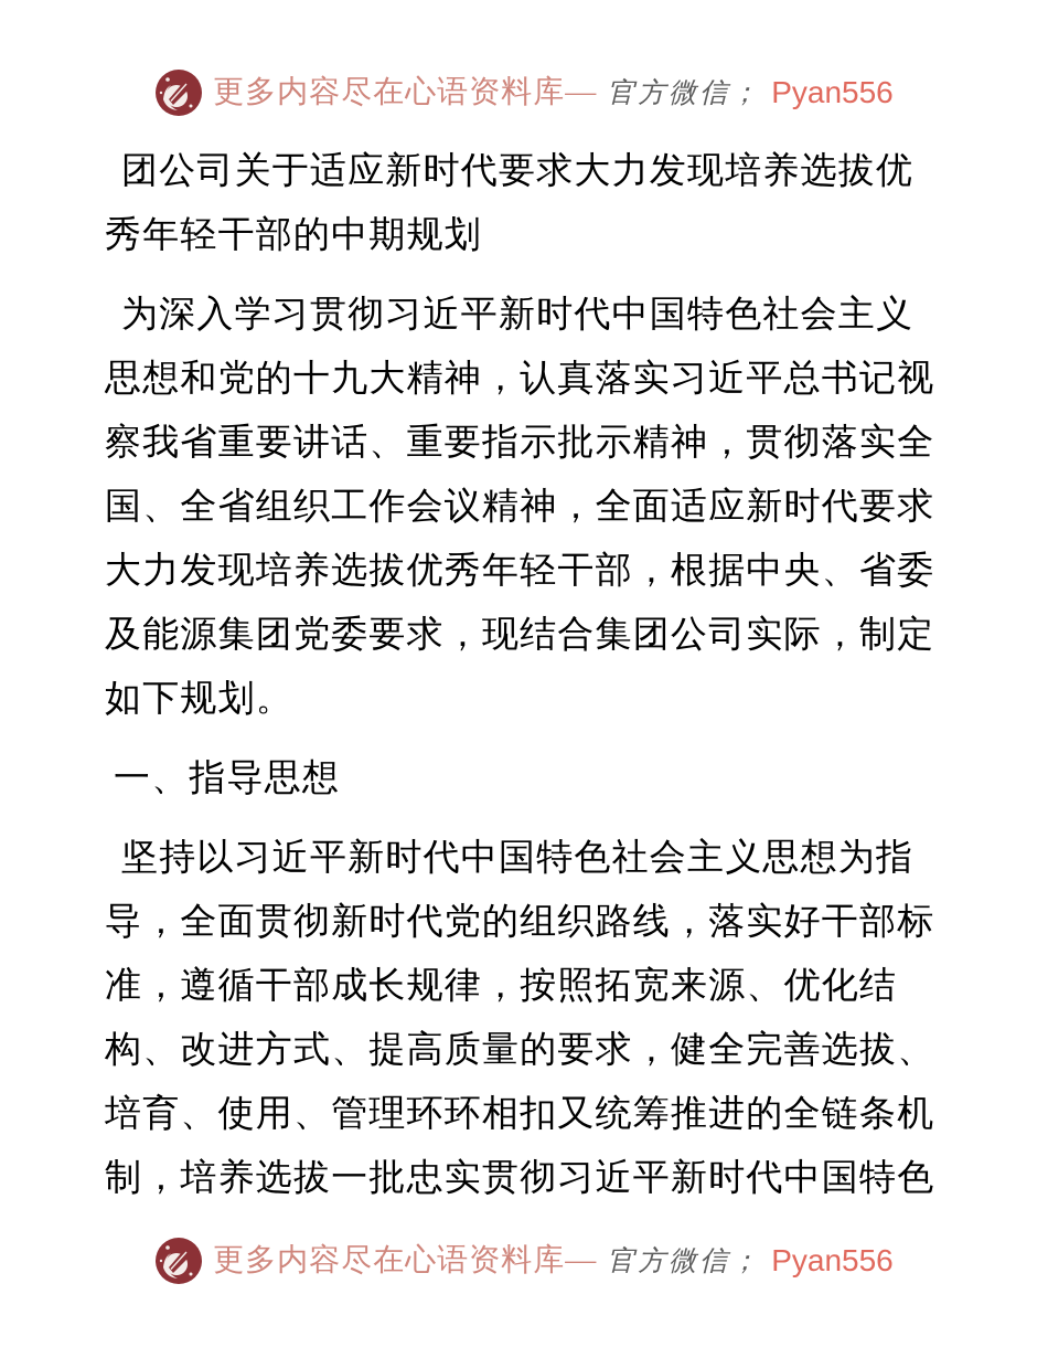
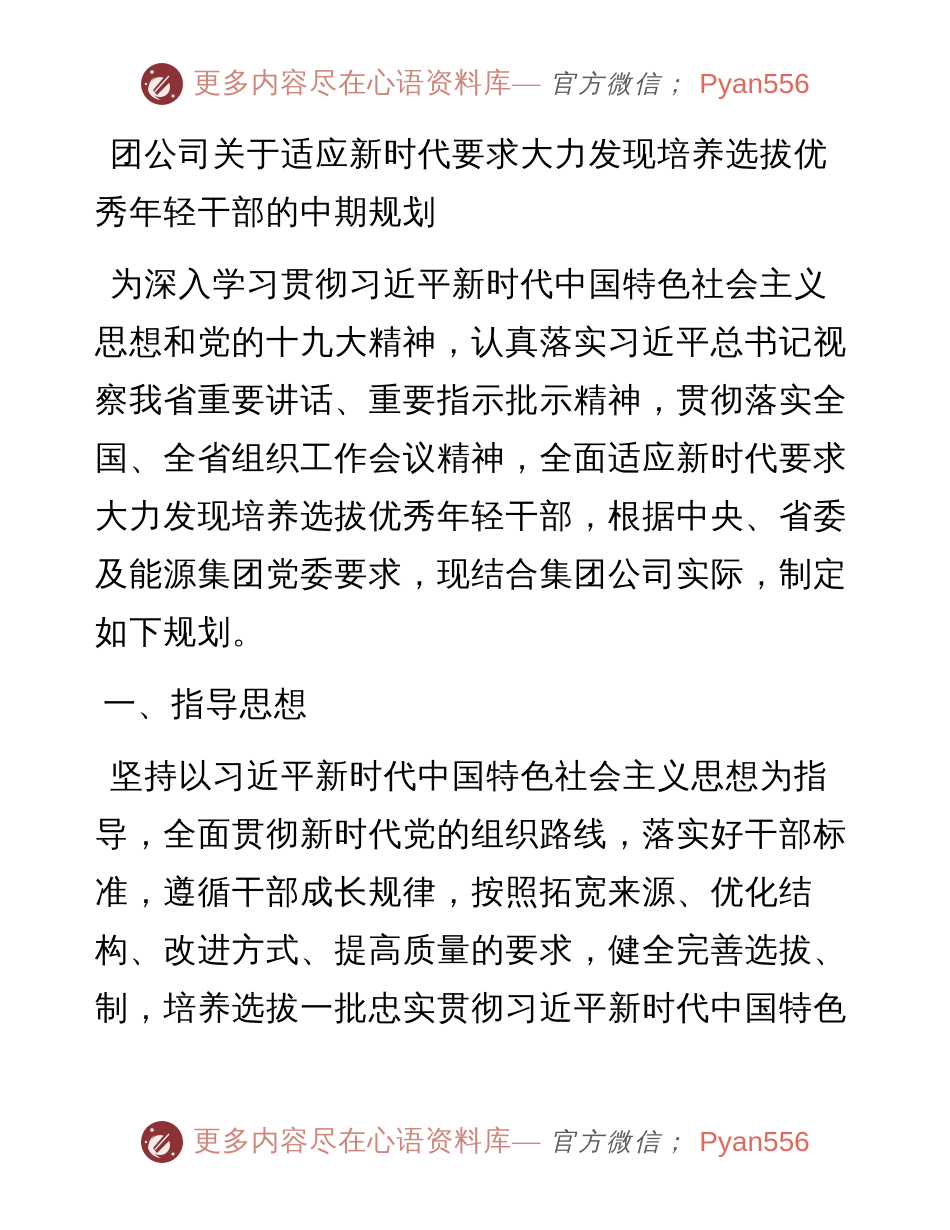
  更多内容尽在心语资料库—
  官方微信；
  Pyan556
  团公司关于适应新时代要求大力发现培养选拔优
  秀年轻干部的中期规划
  为深入学习贯彻习近平新时代中国特色社会主义
  思想和党的十九大精神，认真落实习近平总书记视
  察我省重要讲话、重要指示批示精神，贯彻落实全
  国、全省组织工作会议精神，全面适应新时代要求
  大力发现培养选拔优秀年轻干部，根据中央、省委
  及能源集团党委要求，现结合集团公司实际，制定
  如下规划。
  一、指导思想
  坚持以习近平新时代中国特色社会主义思想为指
  导，全面贯彻新时代党的组织路线，落实好干部标
  准，遵循干部成长规律，按照拓宽来源、优化结
  构、改进方式、提高质量的要求，健全完善选拔、
- 培育、使用、管理环环相扣又统筹推进的全链条机
  制，培养选拔一批忠实贯彻习近平新时代中国特色
  更多内容尽在心语资料库—
  官方微信；
  Pyan556
